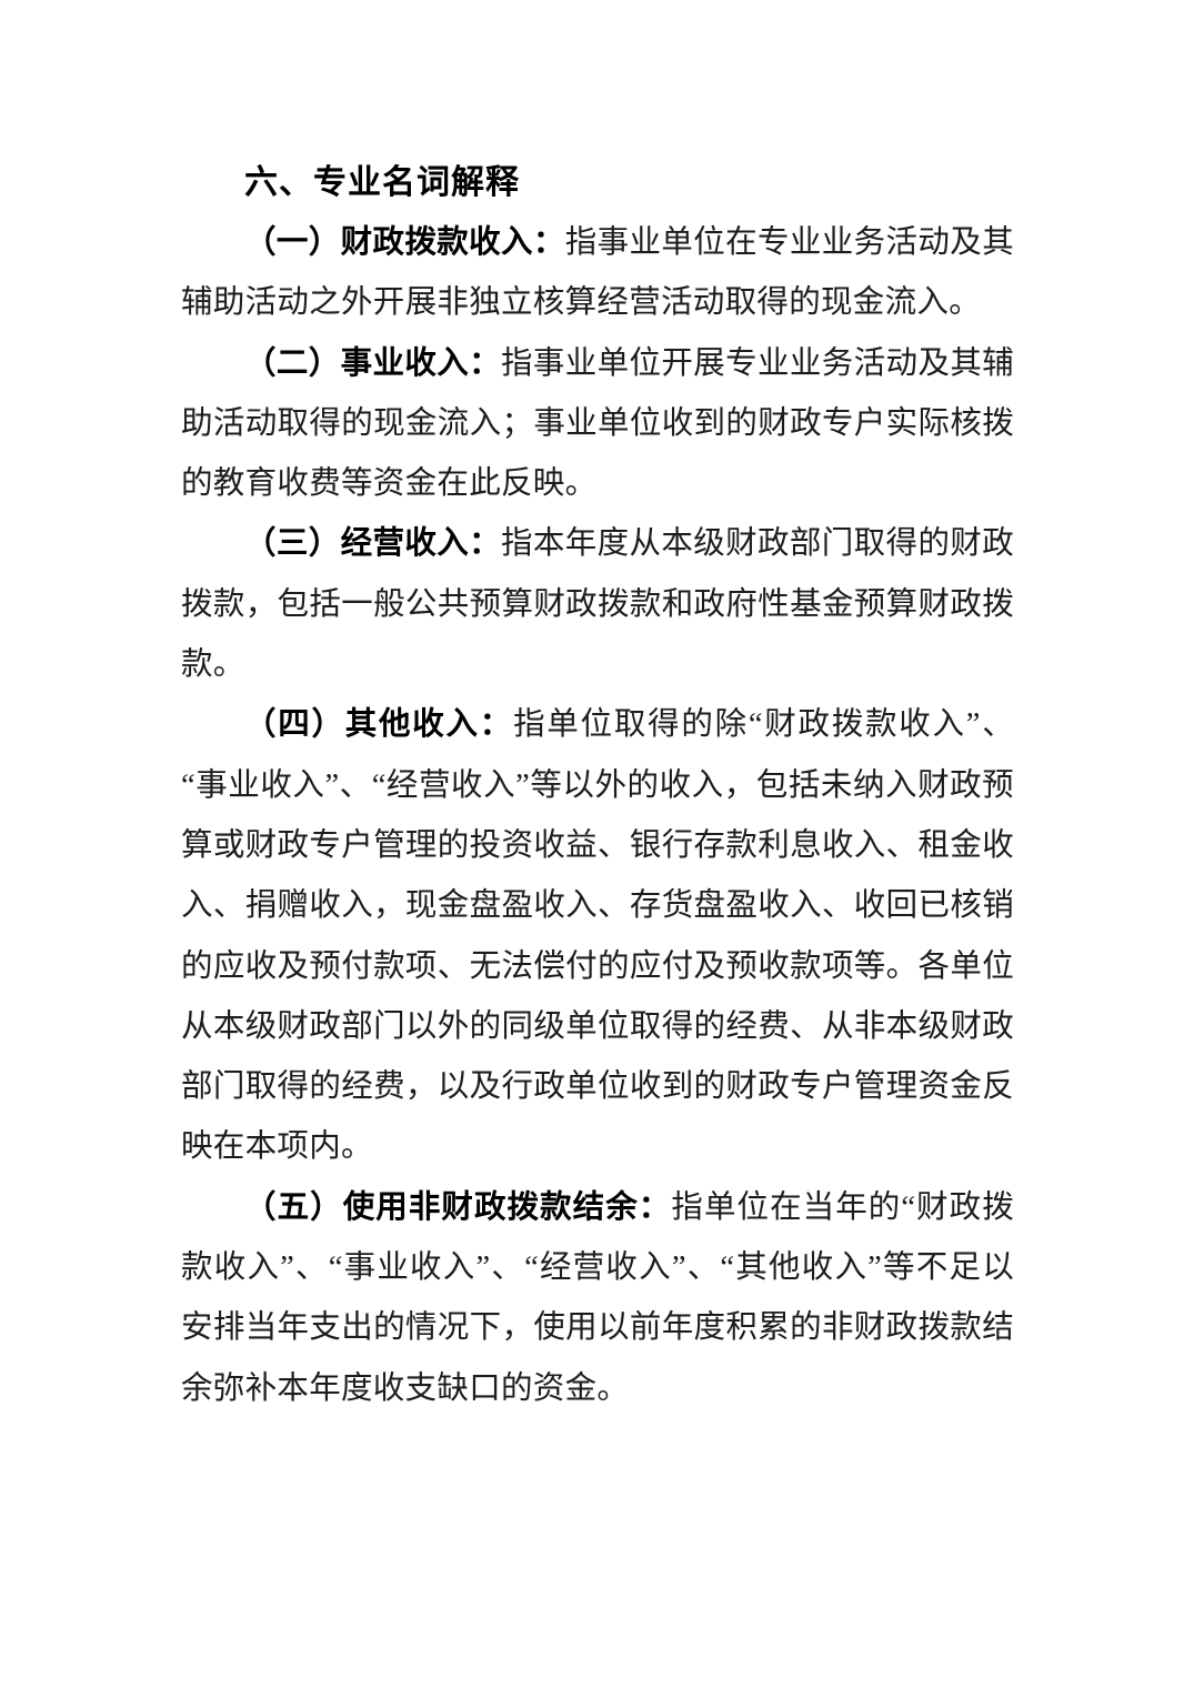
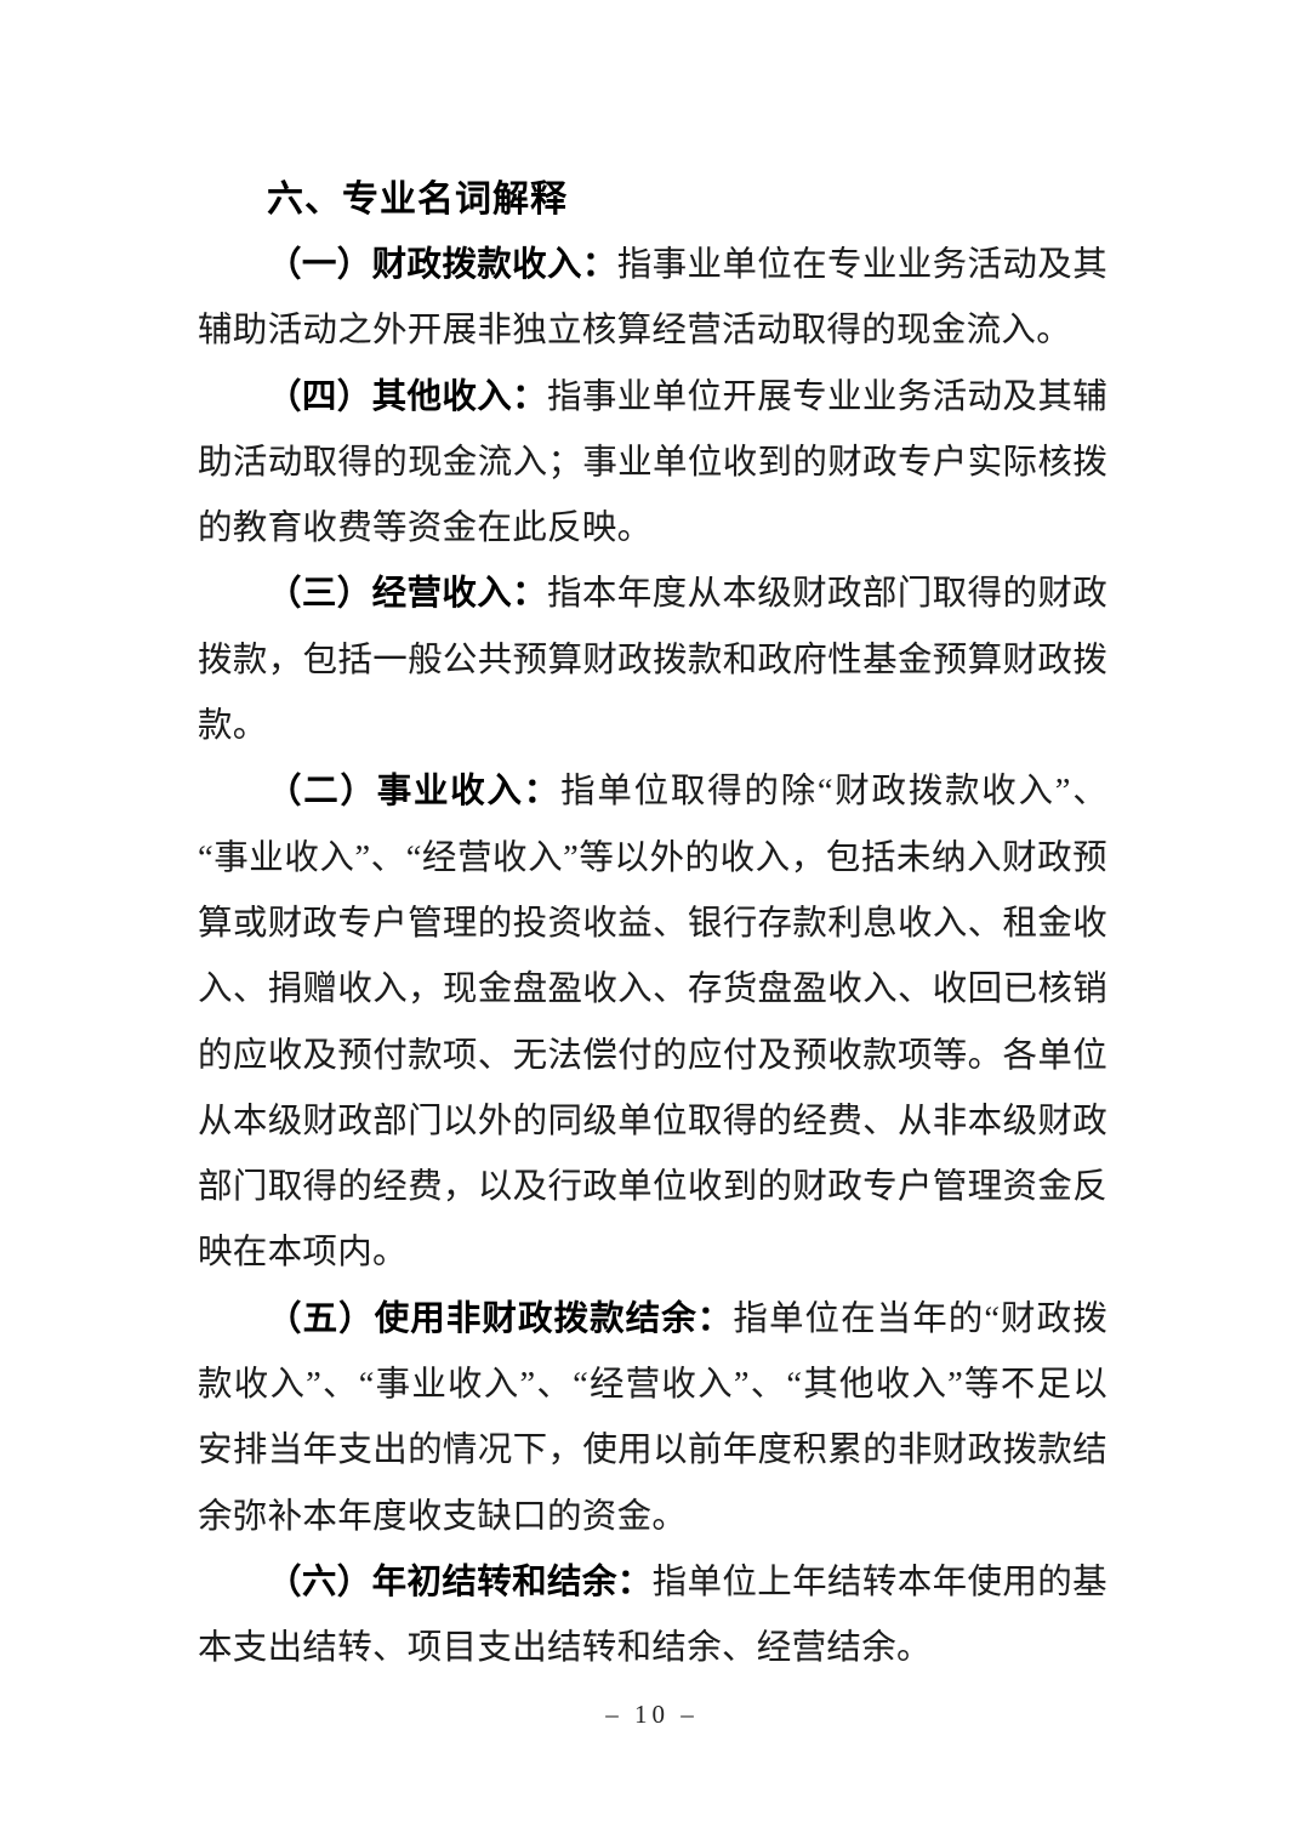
  六、专业名词解释
  （一）财政拨款收入：指事业单位在专业业务活动及其辅助活动之外开展非独立核算经营活动取得的现金流入。
- （二）事业收入：指事业单位开展专业业务活动及其辅助活动取得的现金流入；事业单位收到的财政专户实际核拨的教育收费等资金在此反映。
+ （四）其他收入：指事业单位开展专业业务活动及其辅助活动取得的现金流入；事业单位收到的财政专户实际核拨的教育收费等资金在此反映。
  （三）经营收入：指本年度从本级财政部门取得的财政拨款，包括一般公共预算财政拨款和政府性基金预算财政拨款。
- （四）其他收入：指单位取得的除“财政拨款收入”、“事业收入”、“经营收入”等以外的收入，包括未纳入财政预算或财政专户管理的投资收益、银行存款利息收入、租金收入、捐赠收入，现金盘盈收入、存货盘盈收入、收回已核销的应收及预付款项、无法偿付的应付及预收款项等。各单位从本级财政部门以外的同级单位取得的经费、从非本级财政部门取得的经费，以及行政单位收到的财政专户管理资金反映在本项内。
+ （二）事业收入：指单位取得的除“财政拨款收入”、“事业收入”、“经营收入”等以外的收入，包括未纳入财政预算或财政专户管理的投资收益、银行存款利息收入、租金收入、捐赠收入，现金盘盈收入、存货盘盈收入、收回已核销的应收及预付款项、无法偿付的应付及预收款项等。各单位从本级财政部门以外的同级单位取得的经费、从非本级财政部门取得的经费，以及行政单位收到的财政专户管理资金反映在本项内。
  （五）使用非财政拨款结余：指单位在当年的“财政拨款收入”、“事业收入”、“经营收入”、“其他收入”等不足以安排当年支出的情况下，使用以前年度积累的非财政拨款结余弥补本年度收支缺口的资金。
+ （六）年初结转和结余：指单位上年结转本年使用的基本支出结转、项目支出结转和结余、经营结余。
+ – 10 –
